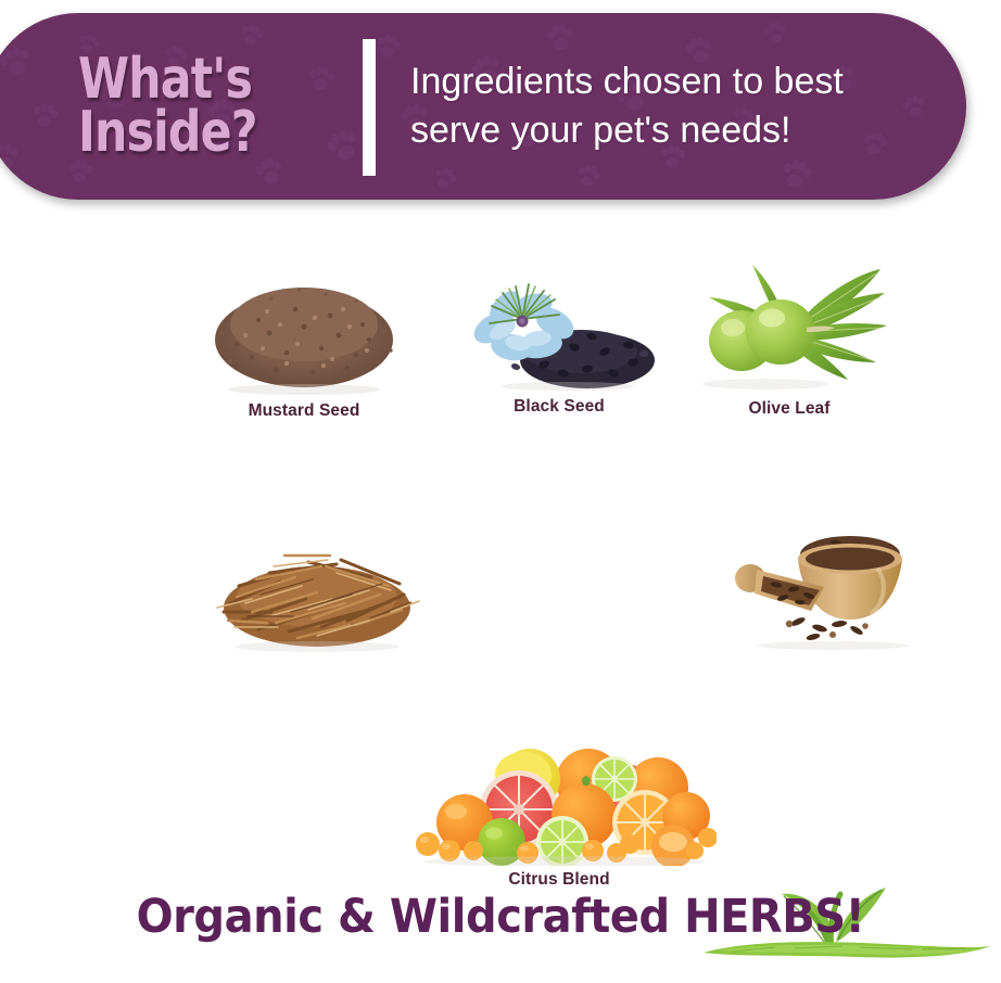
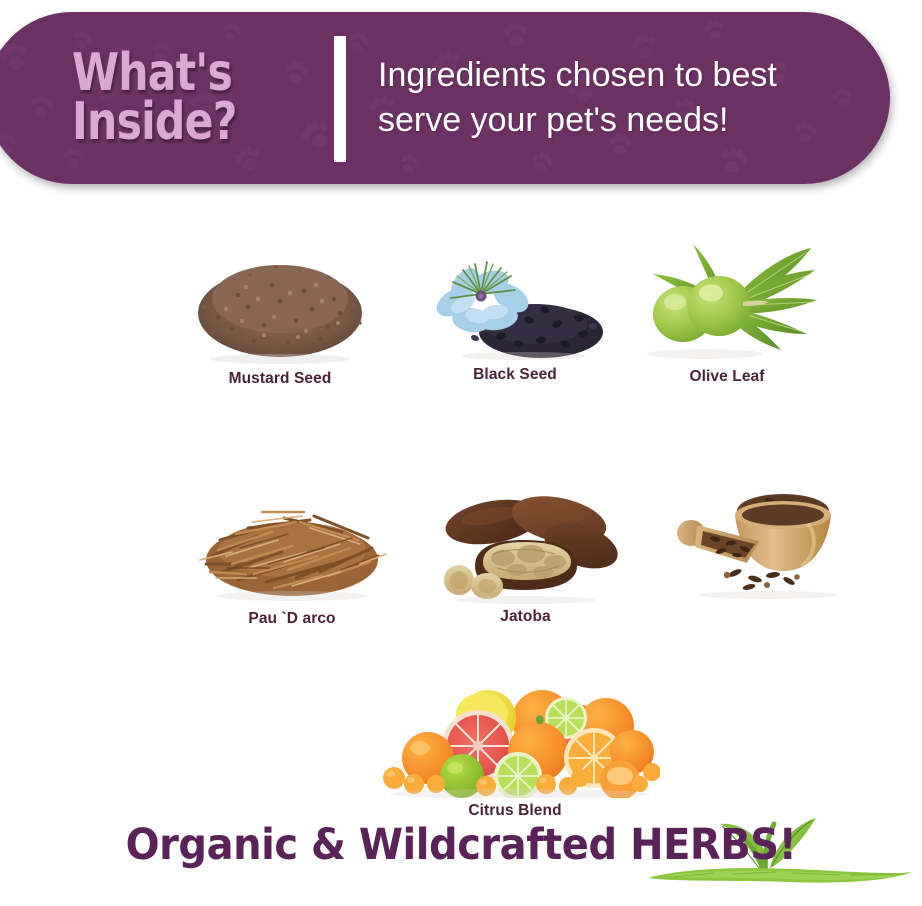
  What's
  Inside?
  Ingredients chosen to best
  serve your pet's needs!
  Mustard Seed
  Black Seed
  Olive Leaf
+ Pau `D arco
+ Jatoba
  Citrus Blend
  Organic & Wildcrafted HERBS!
